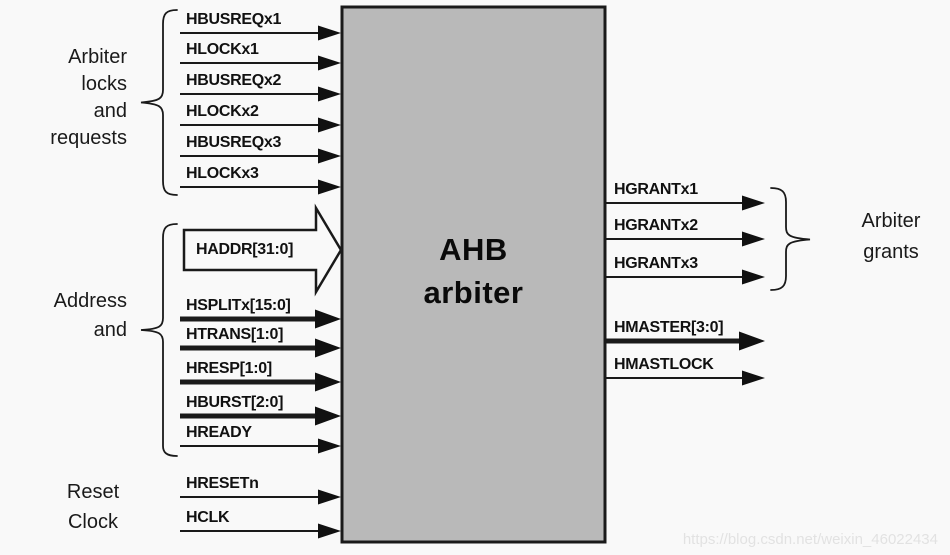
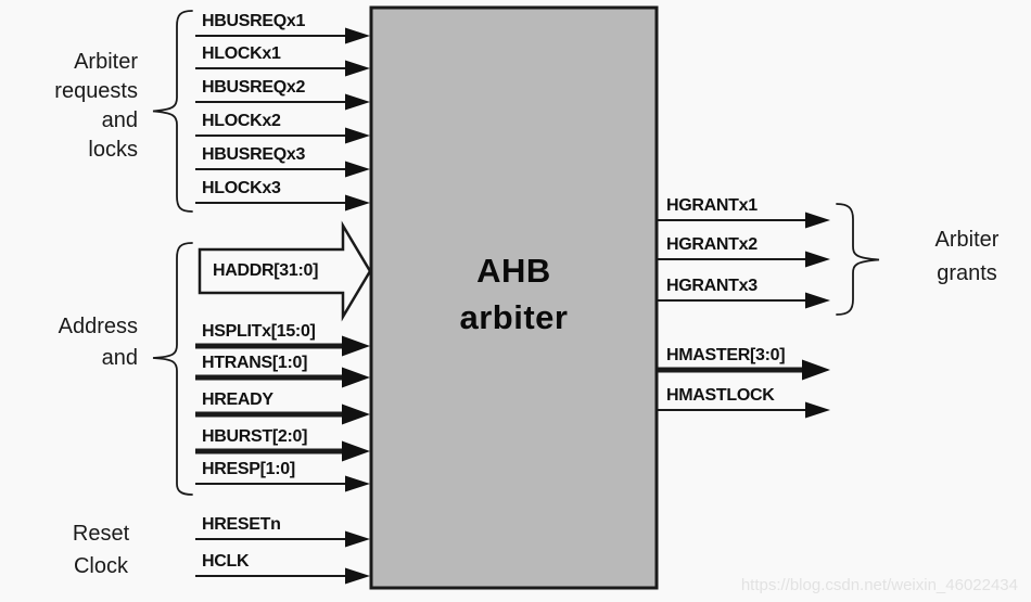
  Arbiter
- locks
+ requests
  and
- requests
+ locks
  Address
  and
  Reset
  Clock
  Arbiter
  grants
  AHB
  arbiter
  HBUSREQx1
  HLOCKx1
  HBUSREQx2
  HLOCKx2
  HBUSREQx3
  HLOCKx3
  HADDR[31:0]
  HSPLITx[15:0]
  HTRANS[1:0]
- HRESP[1:0]
+ HREADY
  HBURST[2:0]
- HREADY
+ HRESP[1:0]
  HRESETn
  HCLK
  HGRANTx1
  HGRANTx2
  HGRANTx3
  HMASTER[3:0]
  HMASTLOCK
